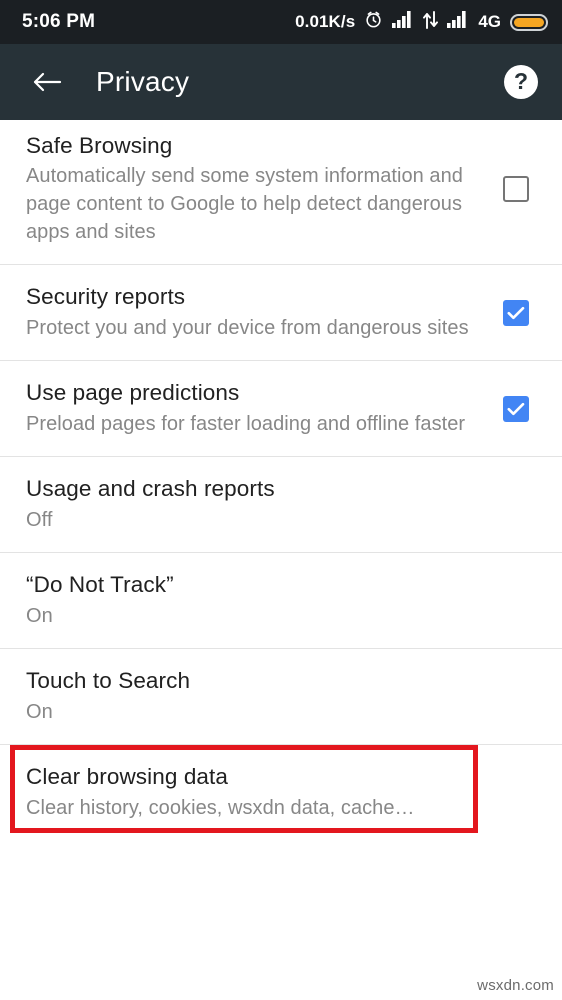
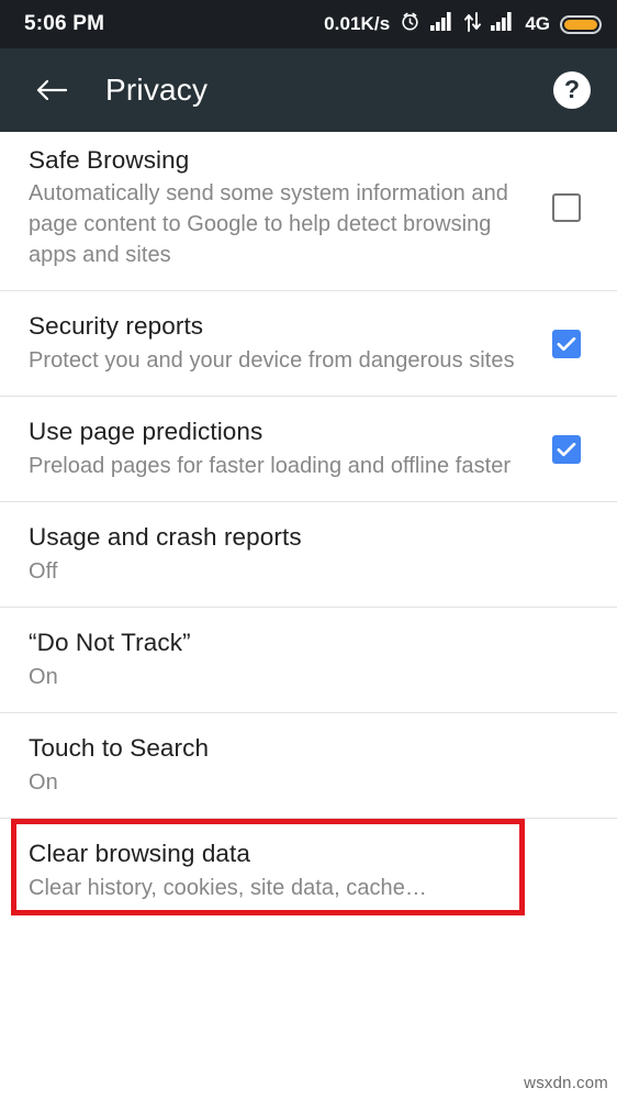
  5:06 PM
  0.01K/s
  4G
  Privacy
  ?
  Safe Browsing
- Automatically send some system information and page content to Google to help detect dangerous apps and sites
+ Automatically send some system information and page content to Google to help detect browsing apps and sites
  Security reports
  Protect you and your device from dangerous sites
  Use page predictions
  Preload pages for faster loading and offline faster
  Usage and crash reports
  Off
  “Do Not Track”
  On
  Touch to Search
  On
  Clear browsing data
- Clear history, cookies, wsxdn data, cache…
+ Clear history, cookies, site data, cache…
  wsxdn.com
